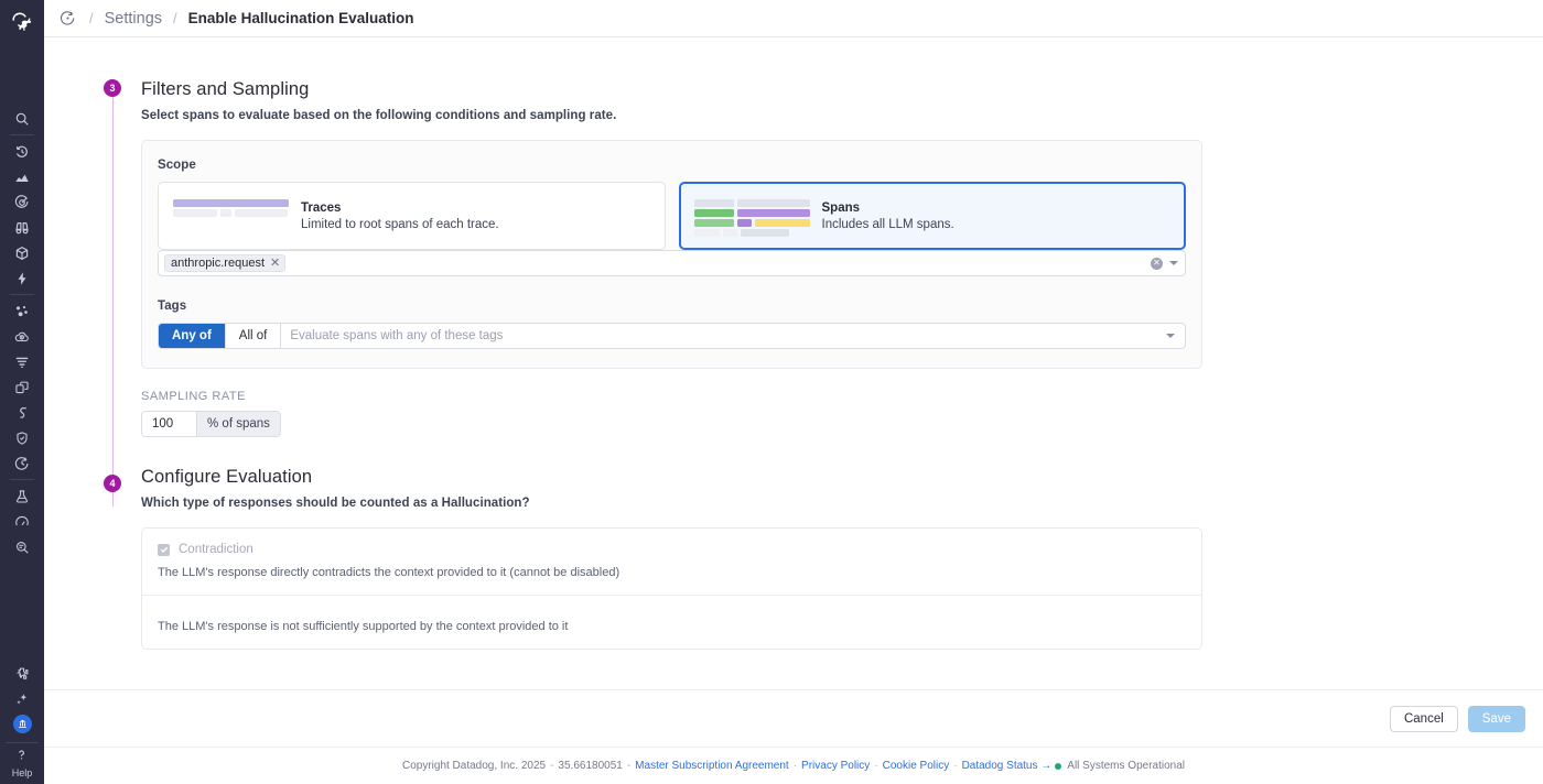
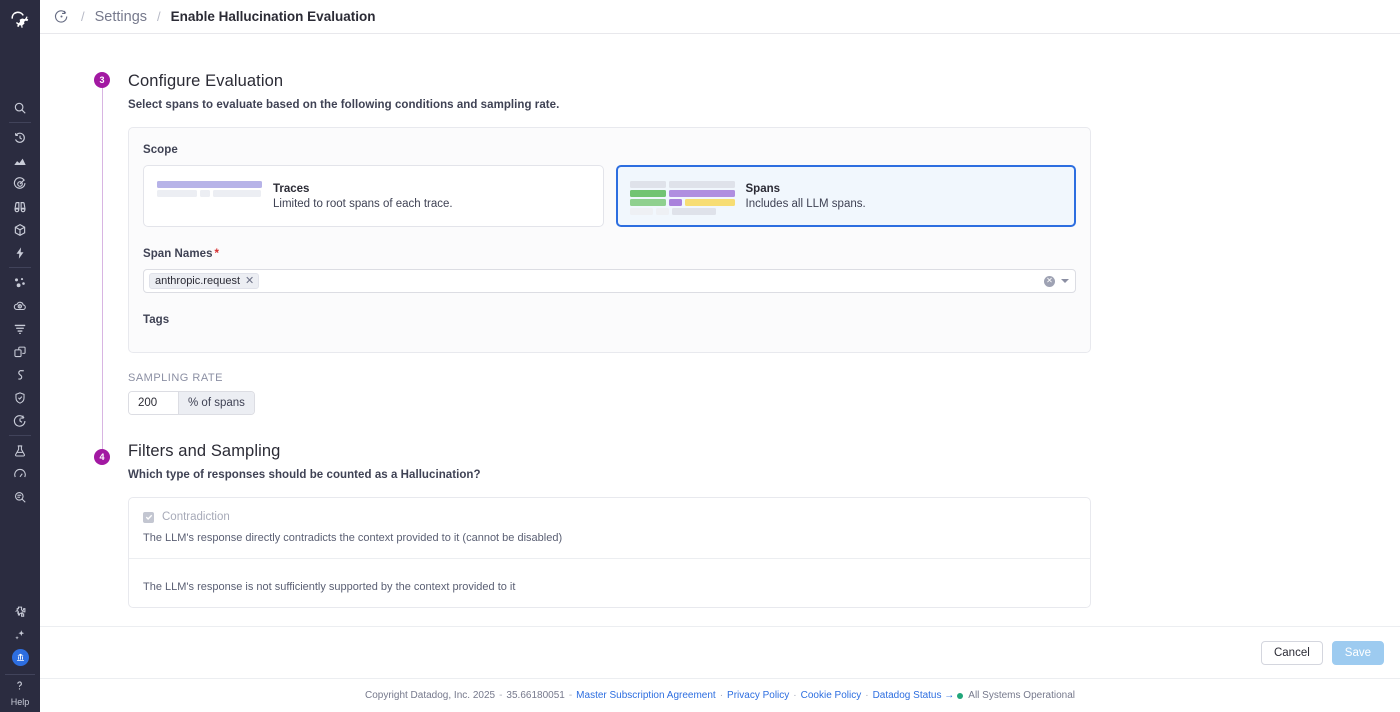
  Help
  /
  Settings
  /
  Enable Hallucination Evaluation
  3
- Filters and Sampling
+ Configure Evaluation
  Select spans to evaluate based on the following conditions and sampling rate.
  Scope
  Traces
  Limited to root spans of each trace.
  Spans
  Includes all LLM spans.
+ Span Names *
  anthropic.request
  ✕
  ✕
  Tags
- Any of
- All of
- Evaluate spans with any of these tags
  SAMPLING RATE
- 100
+ 200
  % of spans
  4
- Configure Evaluation
+ Filters and Sampling
  Which type of responses should be counted as a Hallucination?
  Contradiction
  The LLM's response directly contradicts the context provided to it (cannot be disabled)
  The LLM's response is not sufficiently supported by the context provided to it
  Cancel
  Save
  Copyright Datadog, Inc. 2025
  -
  35.66180051
  -
  Master Subscription Agreement
  ·
  Privacy Policy
  ·
  Cookie Policy
  ·
  Datadog Status →
  All Systems Operational
